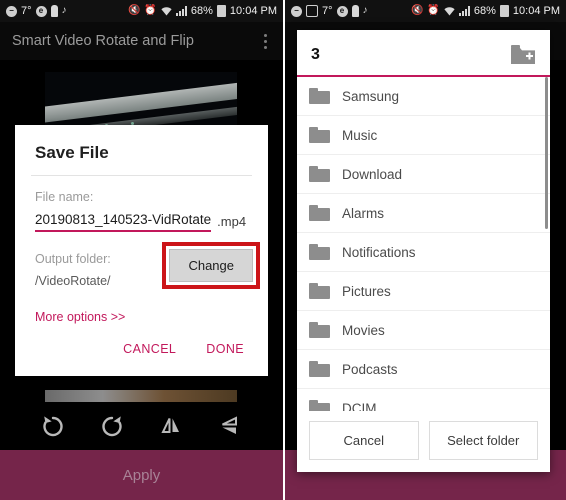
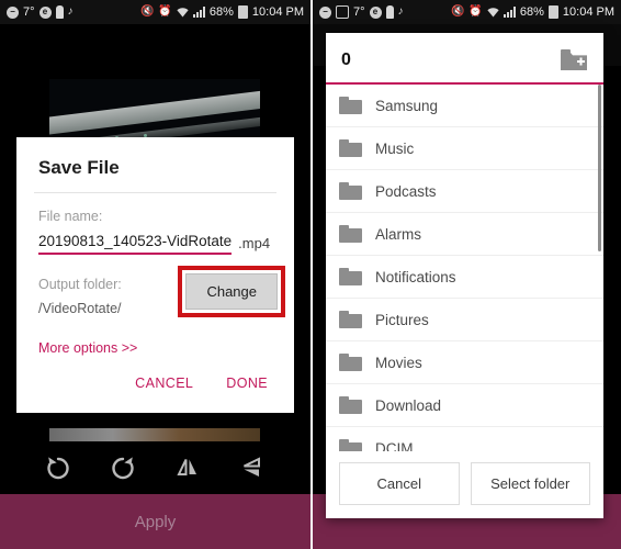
  −
  7°
  e
  ♪
  🔇
  ⏰
  68%
  10:04 PM
- Smart Video Rotate and Flip
  Apply
  Save File
  File name:
  20190813_140523-VidRotate
  .mp4
  Output folder:
  /VideoRotate/
  Change
  More options >>
  CANCEL
  DONE
  −
  7°
  e
  ♪
  🔇
  ⏰
  68%
  10:04 PM
- 3
+ 0
  Samsung
  Music
- Download
+ Podcasts
  Alarms
  Notifications
  Pictures
  Movies
- Podcasts
+ Download
  DCIM
  Cancel
  Select folder
